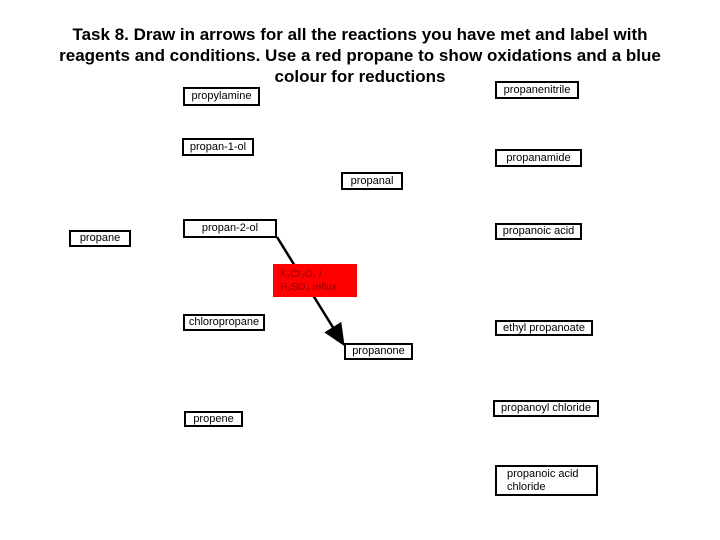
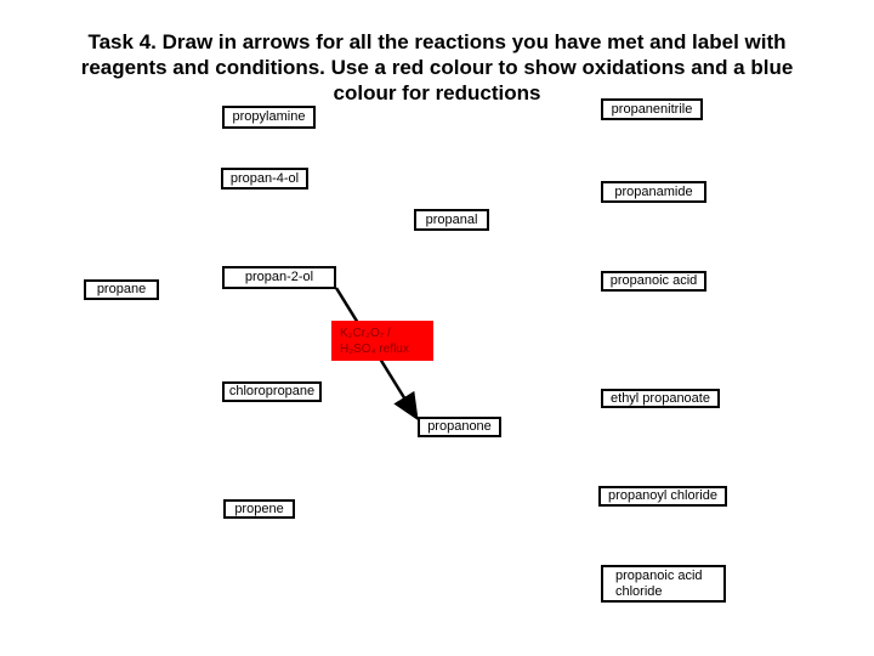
- Task 8. Draw in arrows for all the reactions you have met and label with
+ Task 4. Draw in arrows for all the reactions you have met and label with
- reagents and conditions. Use a red propane to show oxidations and a blue
+ reagents and conditions. Use a red colour to show oxidations and a blue
  colour for reductions
  propylamine
  propanenitrile
- propan-1-ol
+ propan-4-ol
  propanamide
  propanal
  propan-2-ol
  propane
  propanoic acid
  chloropropane
  ethyl propanoate
  propanone
  propene
  propanoyl chloride
  propanoic acid
  chloride
  K₂Cr₂O₇ /
  H₂SO₄ reflux
